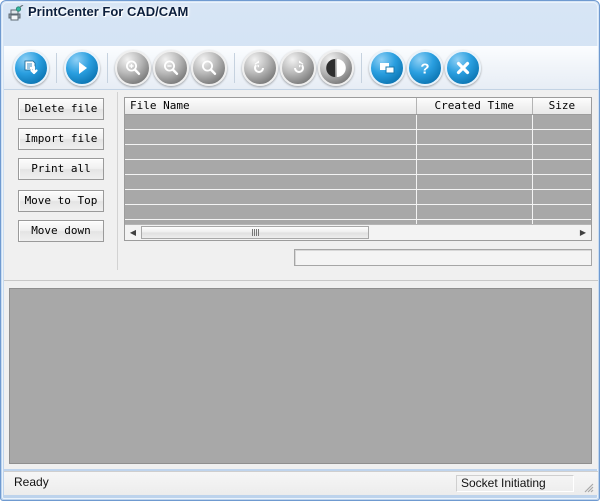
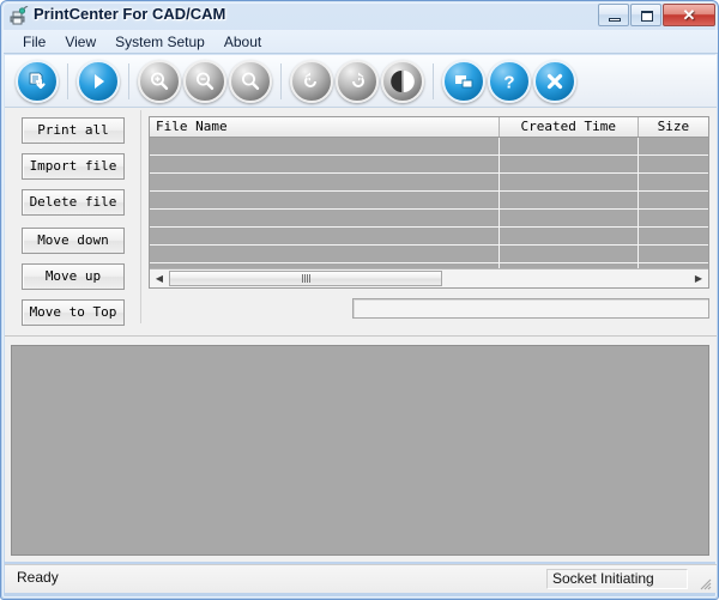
  PrintCenter For CAD/CAM
+ ✕
+ File
+ View
+ System Setup
+ About
  ?
- Delete file
+ Print all
  Import file
- Print all
+ Delete file
- Move to Top
+ Move down
+ Move up
- Move down
+ Move to Top
  File Name
  Created Time
  Size
  ◀
  ▶
  Ready
  Socket Initiating
